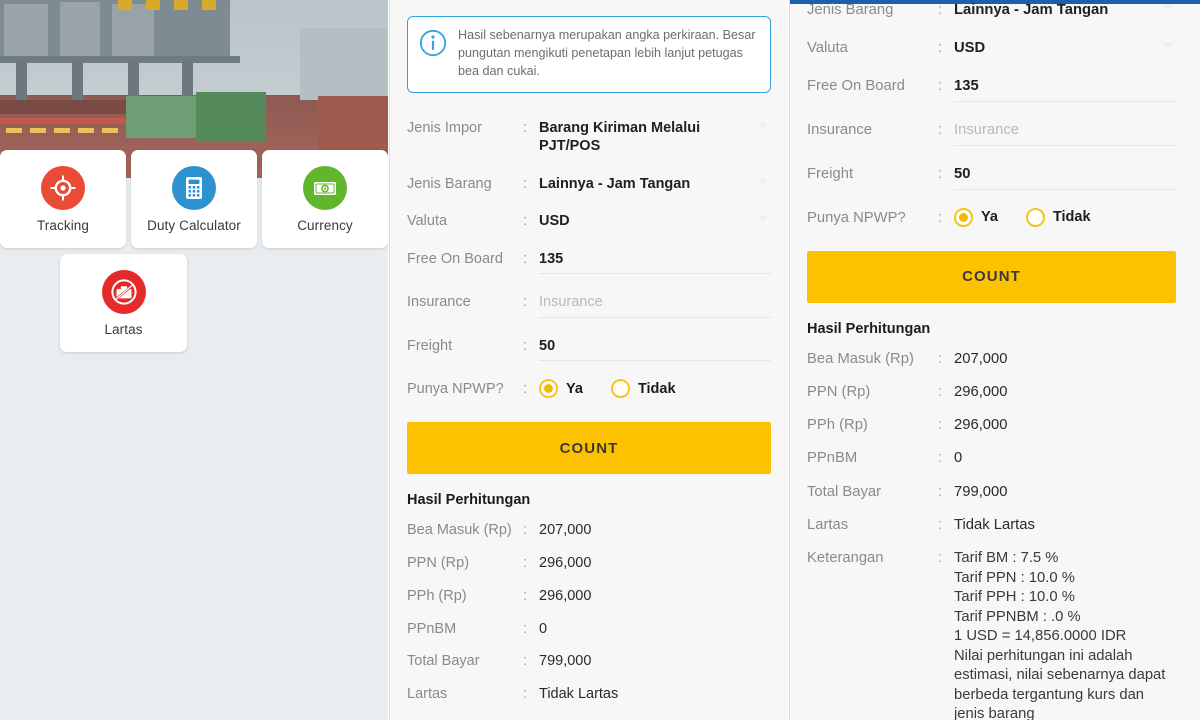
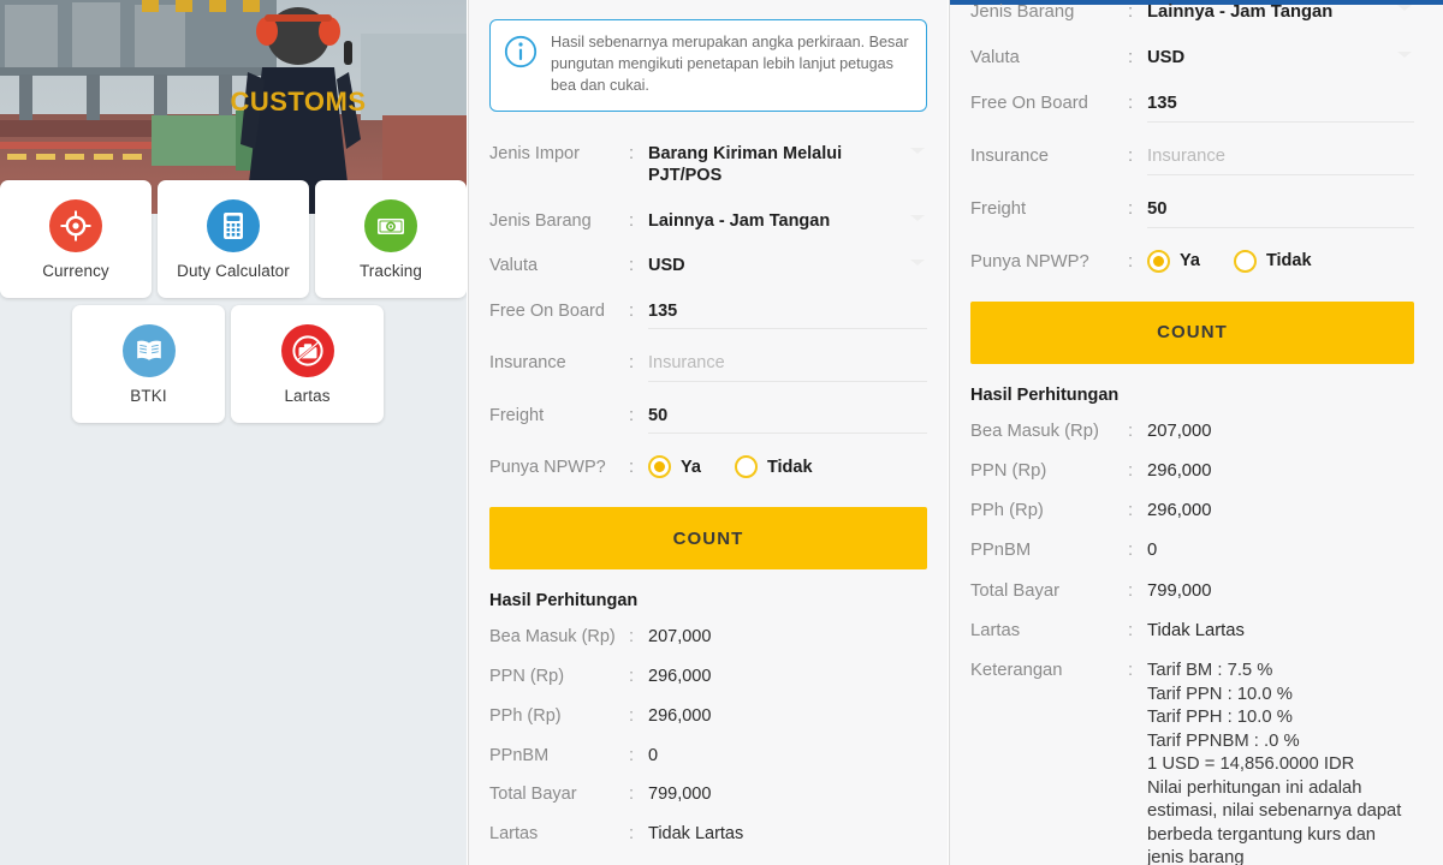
+ CUSTOMS
- Tracking
+ Currency
  Duty Calculator
- Currency
+ Tracking
+ BTKI
  Lartas
  Hasil sebenarnya merupakan angka perkiraan. Besar pungutan mengikuti penetapan lebih lanjut petugas bea dan cukai.
  Jenis Impor
  :
  Barang Kiriman Melalui PJT/POS
  Jenis Barang
  :
  Lainnya - Jam Tangan
  Valuta
  :
  USD
  Free On Board
  :
  135
  Insurance
  :
  Insurance
  Freight
  :
  50
  Punya NPWP?
  :
  Ya
  Tidak
  COUNT
  Hasil Perhitungan
  Bea Masuk (Rp)
  :
  207,000
  PPN (Rp)
  :
  296,000
  PPh (Rp)
  :
  296,000
  PPnBM
  :
  0
  Total Bayar
  :
  799,000
  Lartas
  :
  Tidak Lartas
  Jenis Barang
  :
  Lainnya - Jam Tangan
  Valuta
  :
  USD
  Free On Board
  :
  135
  Insurance
  :
  Insurance
  Freight
  :
  50
  Punya NPWP?
  :
  Ya
  Tidak
  COUNT
  Hasil Perhitungan
  Bea Masuk (Rp)
  :
  207,000
  PPN (Rp)
  :
  296,000
  PPh (Rp)
  :
  296,000
  PPnBM
  :
  0
  Total Bayar
  :
  799,000
  Lartas
  :
  Tidak Lartas
  Keterangan
  :
  Tarif BM : 7.5 %
  Tarif PPN : 10.0 %
  Tarif PPH : 10.0 %
  Tarif PPNBM : .0 %
  1 USD = 14,856.0000 IDR
  Nilai perhitungan ini adalah estimasi, nilai sebenarnya dapat berbeda tergantung kurs dan jenis barang
